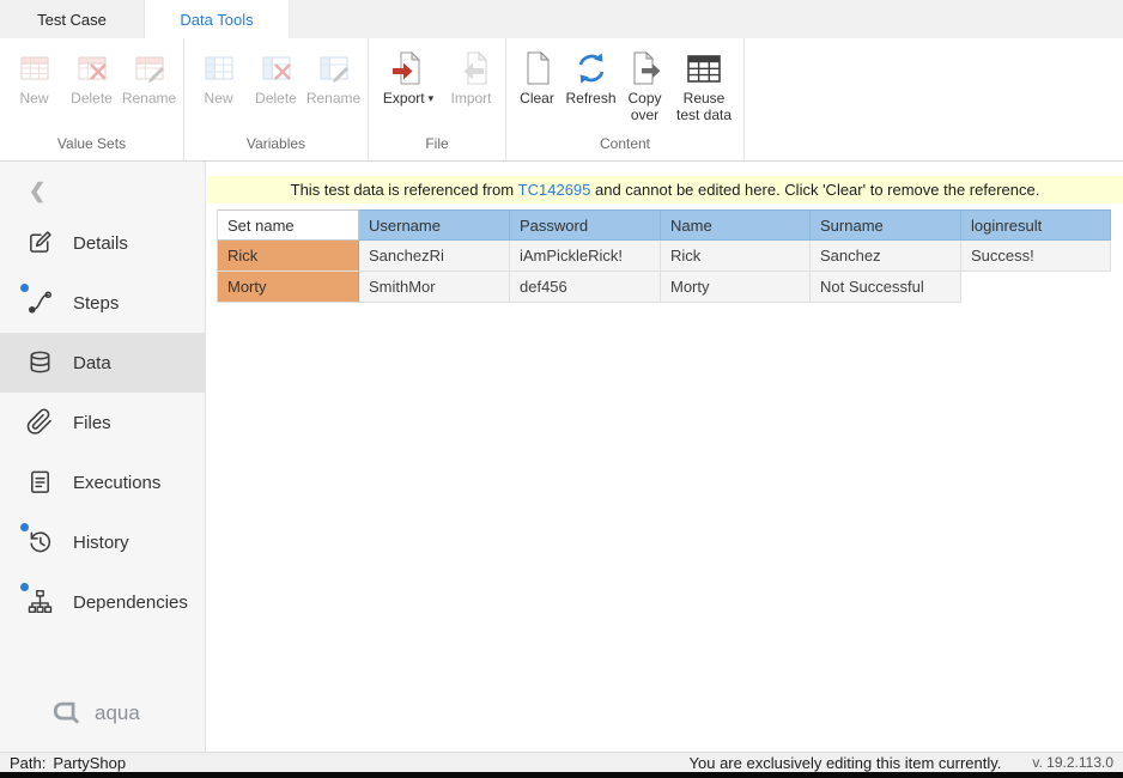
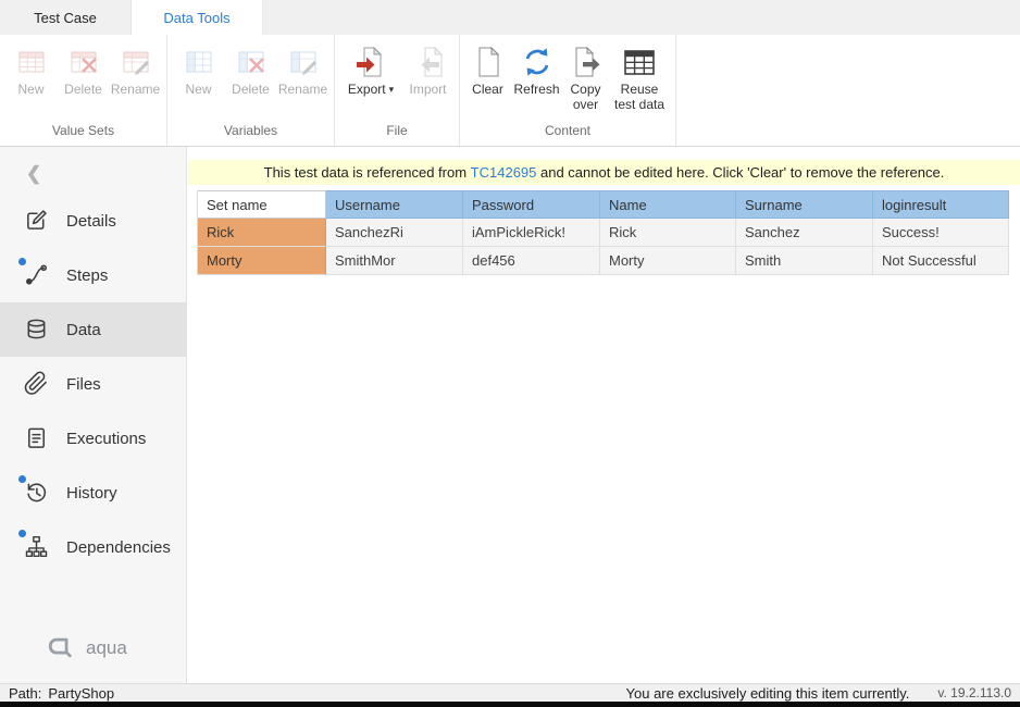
  Test Case
  Data Tools
  New
  Delete
  Rename
  Value Sets
  New
  Delete
  Rename
  Variables
  Export
  ▾
  Import
  File
  Clear
  Refresh
  Copy over
  Reuse test data
  Content
  ❮
  Details
  Steps
  Data
  Files
  Executions
  History
  Dependencies
  aqua
  This test data is referenced from
  TC142695
  and cannot be edited here. Click 'Clear' to remove the reference.
  Set name
  Username
  Password
  Name
  Surname
  loginresult
  Rick
  SanchezRi
  iAmPickleRick!
  Rick
  Sanchez
  Success!
  Morty
  SmithMor
  def456
  Morty
+ Smith
  Not Successful
  Path:
  PartyShop
  You are exclusively editing this item currently.
  v. 19.2.113.0
